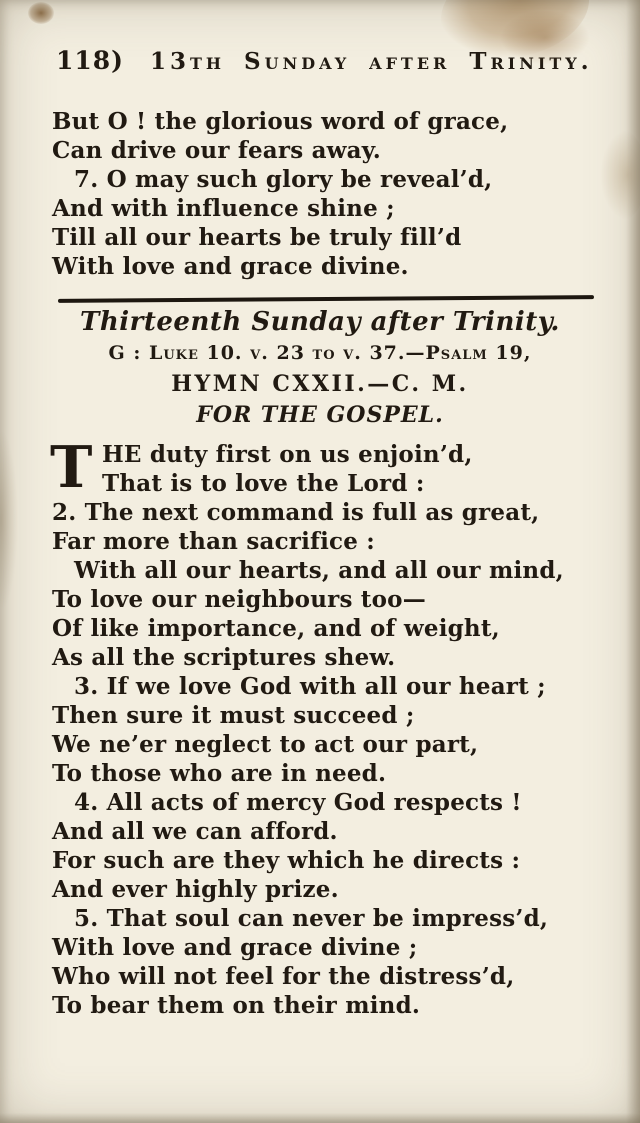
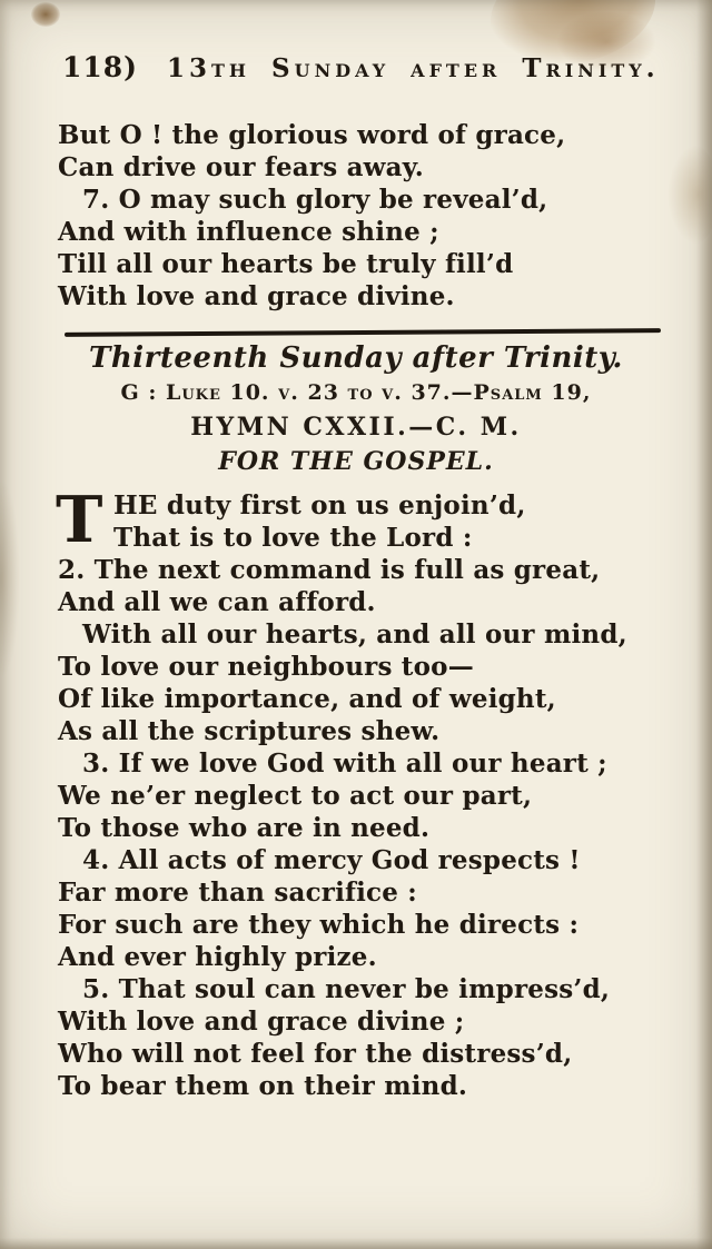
  118)
  13th Sunday after Triy.
  But O ! the glorious word of grace,
  Can drive our fears away.
  7. O may such glory be reveal’d,
  And with influence shine ;
  Till all our hearts be truly fill’d
  With love and grace divine.
  Thirteenth Sunday after Trinity.
  G : Luke 10. v. 23 to v. 37.—Psalm 19,
  HYMN CXXII.—C. M.
  FOR THE GOSPEL.
  T
  HE duty first on us enjoin’d,
  That is to love the Lord :
  2. The next command is full as great,
- Far more than sacrifice :
+ And all we can afford.
  With all our hearts, and all our mind,
  To love our neighbours too—
  Of like importance, and of weight,
  As all the scriptures shew.
  3. If we love God with all our heart ;
- Then sure it must succeed ;
  We ne’er neglect to act our part,
  To those who are in need.
  4. All acts of mercy God respects !
- And all we can afford.
+ Far more than sacrifice :
  For such are they which he directs :
  And ever highly prize.
  5. That soul can never be impress’d,
  With love and grace divine ;
  Who will not feel for the distress’d,
  To bear them on their mind.
